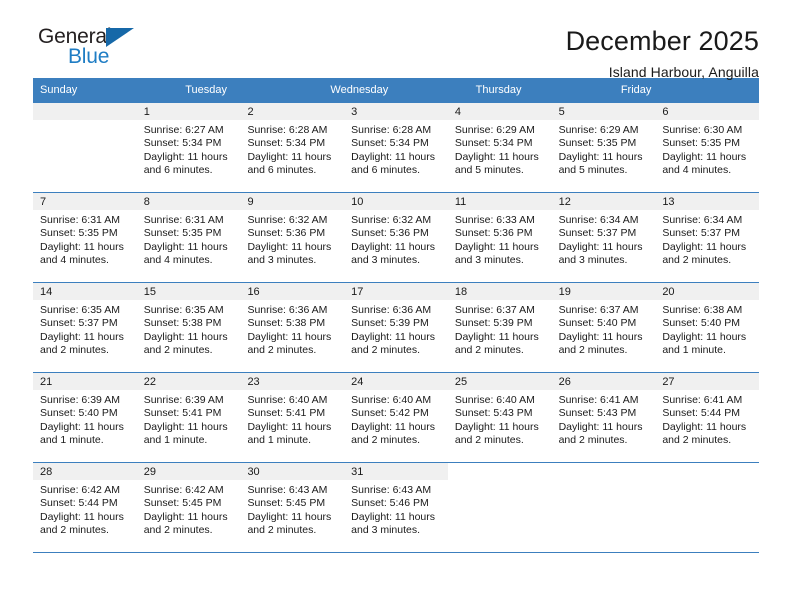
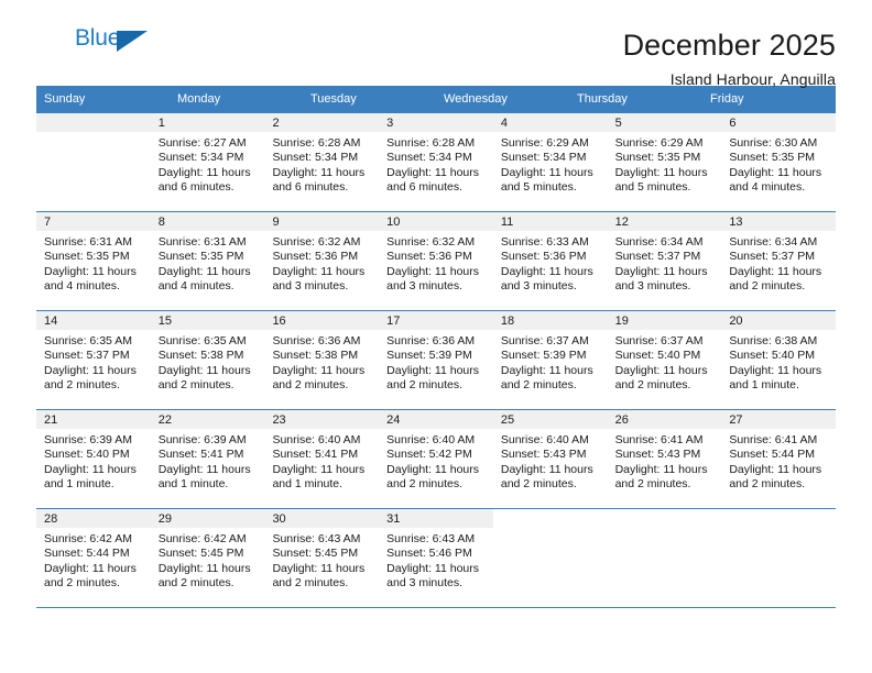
- General
  Blue
  December 2025
  Island Harbour, Anguilla
  Sunday
+ Monday
  Tuesday
  Wednesday
  Thursday
  Friday
  1
  Sunrise: 6:27 AM
  Sunset: 5:34 PM
  Daylight: 11 hours
  and 6 minutes.
  2
  Sunrise: 6:28 AM
  Sunset: 5:34 PM
  Daylight: 11 hours
  and 6 minutes.
  3
  Sunrise: 6:28 AM
  Sunset: 5:34 PM
  Daylight: 11 hours
  and 6 minutes.
  4
  Sunrise: 6:29 AM
  Sunset: 5:34 PM
  Daylight: 11 hours
  and 5 minutes.
  5
  Sunrise: 6:29 AM
  Sunset: 5:35 PM
  Daylight: 11 hours
  and 5 minutes.
  6
  Sunrise: 6:30 AM
  Sunset: 5:35 PM
  Daylight: 11 hours
  and 4 minutes.
  7
  Sunrise: 6:31 AM
  Sunset: 5:35 PM
  Daylight: 11 hours
  and 4 minutes.
  8
  Sunrise: 6:31 AM
  Sunset: 5:35 PM
  Daylight: 11 hours
  and 4 minutes.
  9
  Sunrise: 6:32 AM
  Sunset: 5:36 PM
  Daylight: 11 hours
  and 3 minutes.
  10
  Sunrise: 6:32 AM
  Sunset: 5:36 PM
  Daylight: 11 hours
  and 3 minutes.
  11
  Sunrise: 6:33 AM
  Sunset: 5:36 PM
  Daylight: 11 hours
  and 3 minutes.
  12
  Sunrise: 6:34 AM
  Sunset: 5:37 PM
  Daylight: 11 hours
  and 3 minutes.
  13
  Sunrise: 6:34 AM
  Sunset: 5:37 PM
  Daylight: 11 hours
  and 2 minutes.
  14
  Sunrise: 6:35 AM
  Sunset: 5:37 PM
  Daylight: 11 hours
  and 2 minutes.
  15
  Sunrise: 6:35 AM
  Sunset: 5:38 PM
  Daylight: 11 hours
  and 2 minutes.
  16
  Sunrise: 6:36 AM
  Sunset: 5:38 PM
  Daylight: 11 hours
  and 2 minutes.
  17
  Sunrise: 6:36 AM
  Sunset: 5:39 PM
  Daylight: 11 hours
  and 2 minutes.
  18
  Sunrise: 6:37 AM
  Sunset: 5:39 PM
  Daylight: 11 hours
  and 2 minutes.
  19
  Sunrise: 6:37 AM
  Sunset: 5:40 PM
  Daylight: 11 hours
  and 2 minutes.
  20
  Sunrise: 6:38 AM
  Sunset: 5:40 PM
  Daylight: 11 hours
  and 1 minute.
  21
  Sunrise: 6:39 AM
  Sunset: 5:40 PM
  Daylight: 11 hours
  and 1 minute.
  22
  Sunrise: 6:39 AM
  Sunset: 5:41 PM
  Daylight: 11 hours
  and 1 minute.
  23
  Sunrise: 6:40 AM
  Sunset: 5:41 PM
  Daylight: 11 hours
  and 1 minute.
  24
  Sunrise: 6:40 AM
  Sunset: 5:42 PM
  Daylight: 11 hours
  and 2 minutes.
  25
  Sunrise: 6:40 AM
  Sunset: 5:43 PM
  Daylight: 11 hours
  and 2 minutes.
  26
  Sunrise: 6:41 AM
  Sunset: 5:43 PM
  Daylight: 11 hours
  and 2 minutes.
  27
  Sunrise: 6:41 AM
  Sunset: 5:44 PM
  Daylight: 11 hours
  and 2 minutes.
  28
  Sunrise: 6:42 AM
  Sunset: 5:44 PM
  Daylight: 11 hours
  and 2 minutes.
  29
  Sunrise: 6:42 AM
  Sunset: 5:45 PM
  Daylight: 11 hours
  and 2 minutes.
  30
  Sunrise: 6:43 AM
  Sunset: 5:45 PM
  Daylight: 11 hours
  and 2 minutes.
  31
  Sunrise: 6:43 AM
  Sunset: 5:46 PM
  Daylight: 11 hours
  and 3 minutes.
